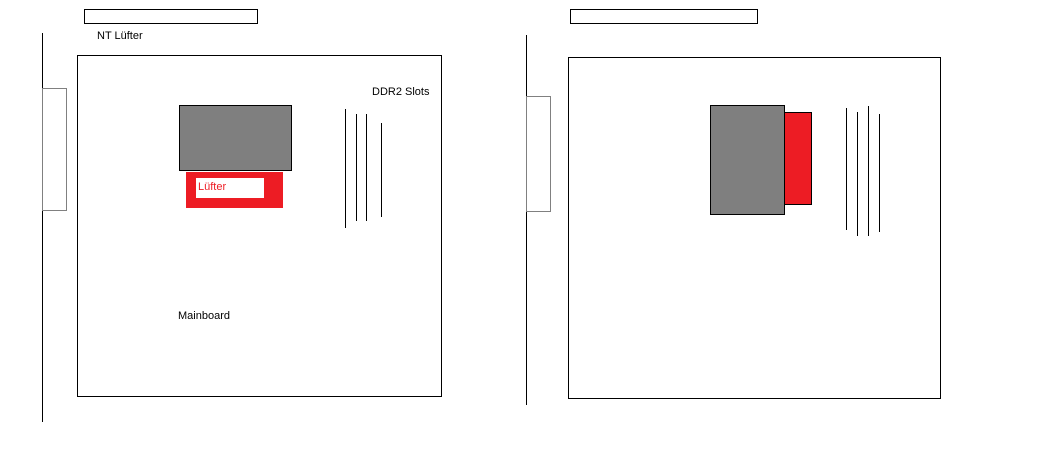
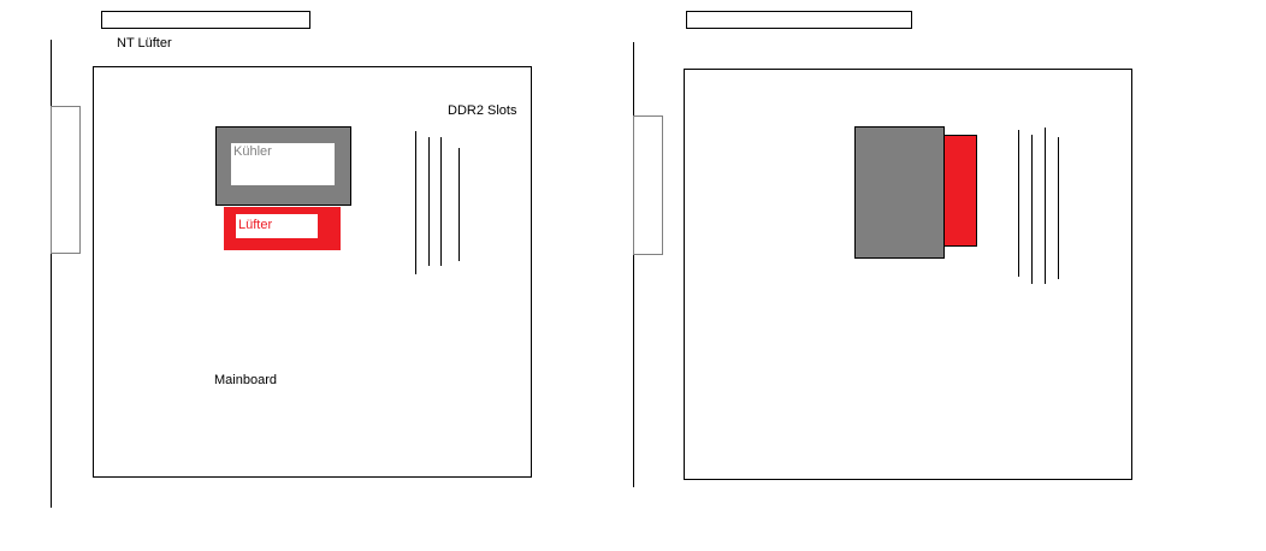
  NT Lüfter
  DDR2 Slots
+ Kühler
  Lüfter
  Mainboard
